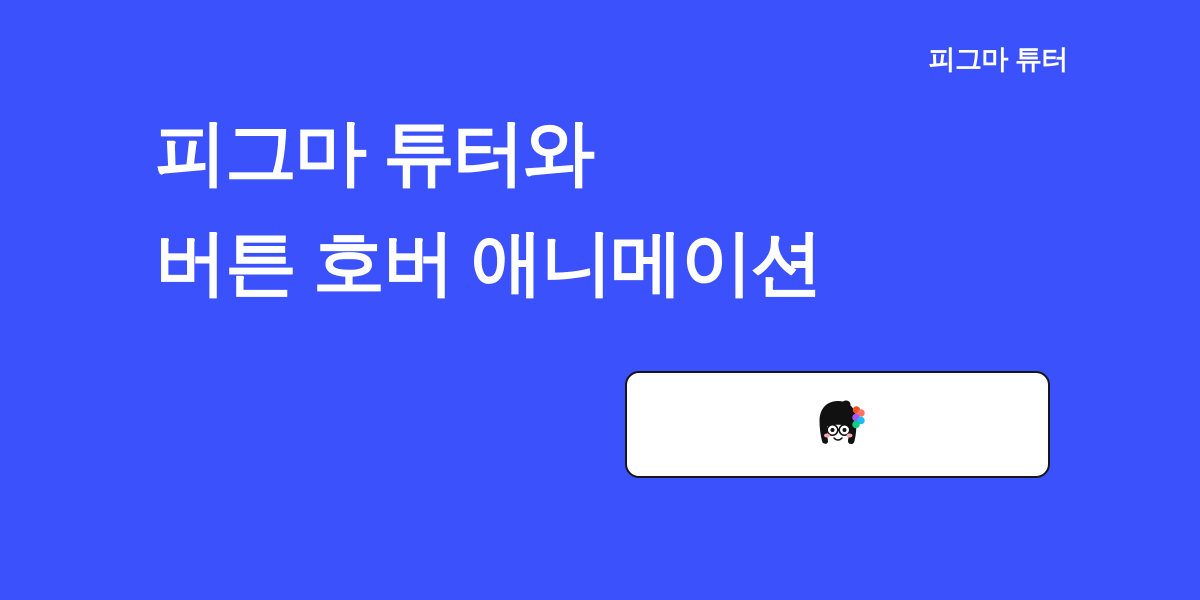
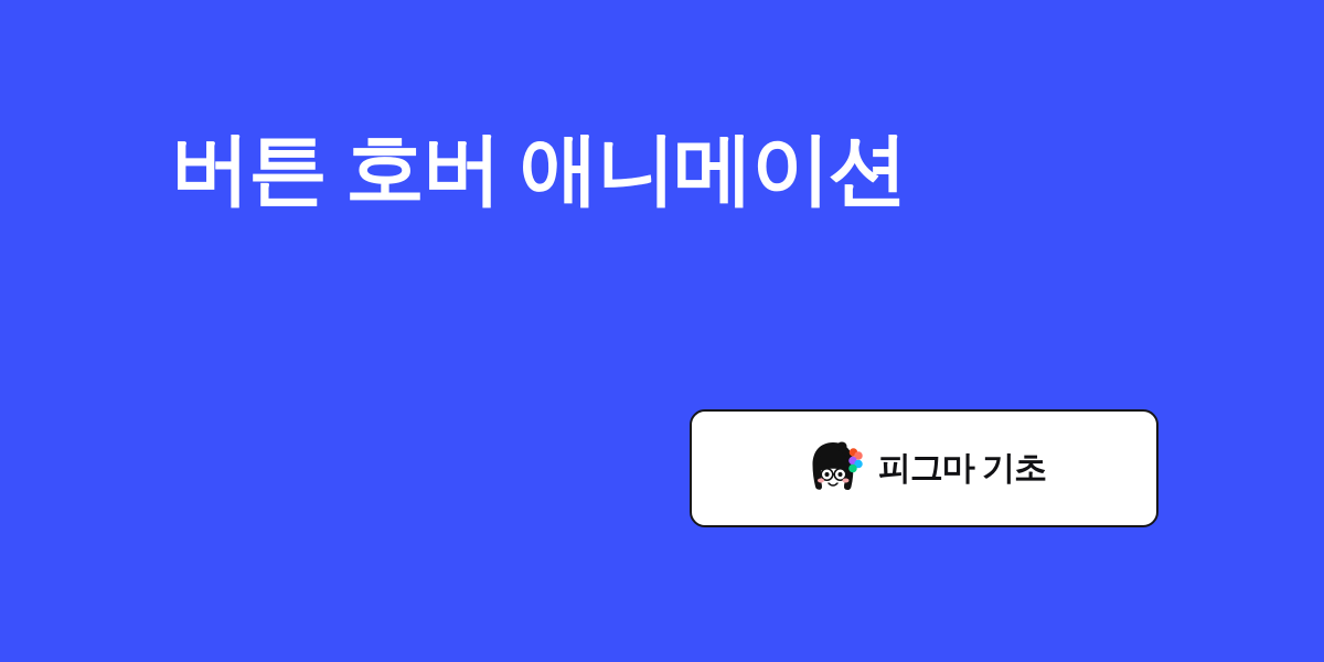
- 피그마 튜터
- 피그마 튜터와
  버튼 호버 애니메이션
+ 피그마 기초
